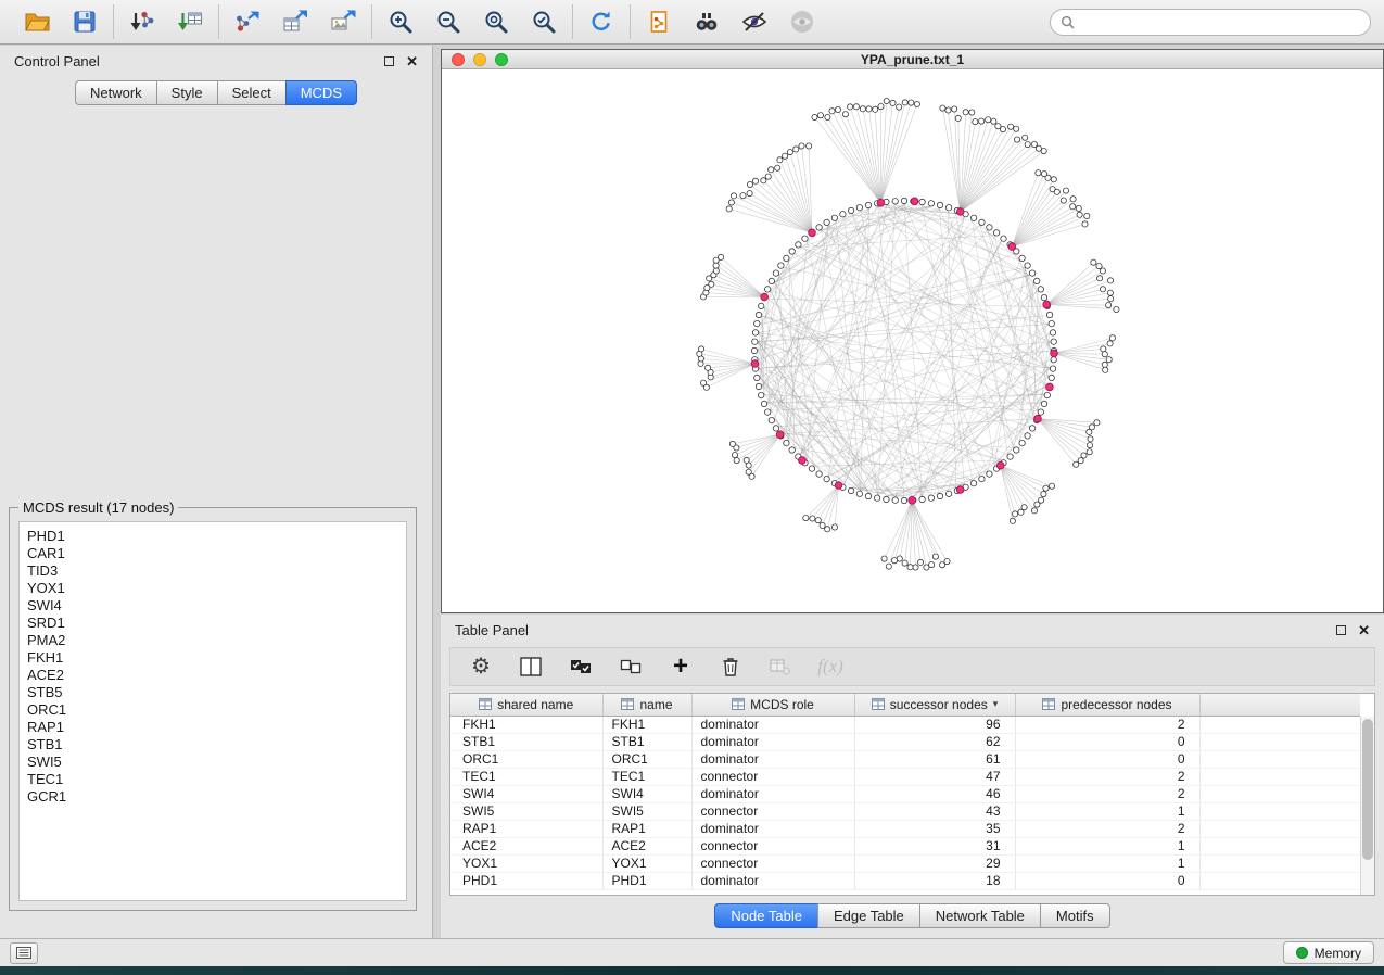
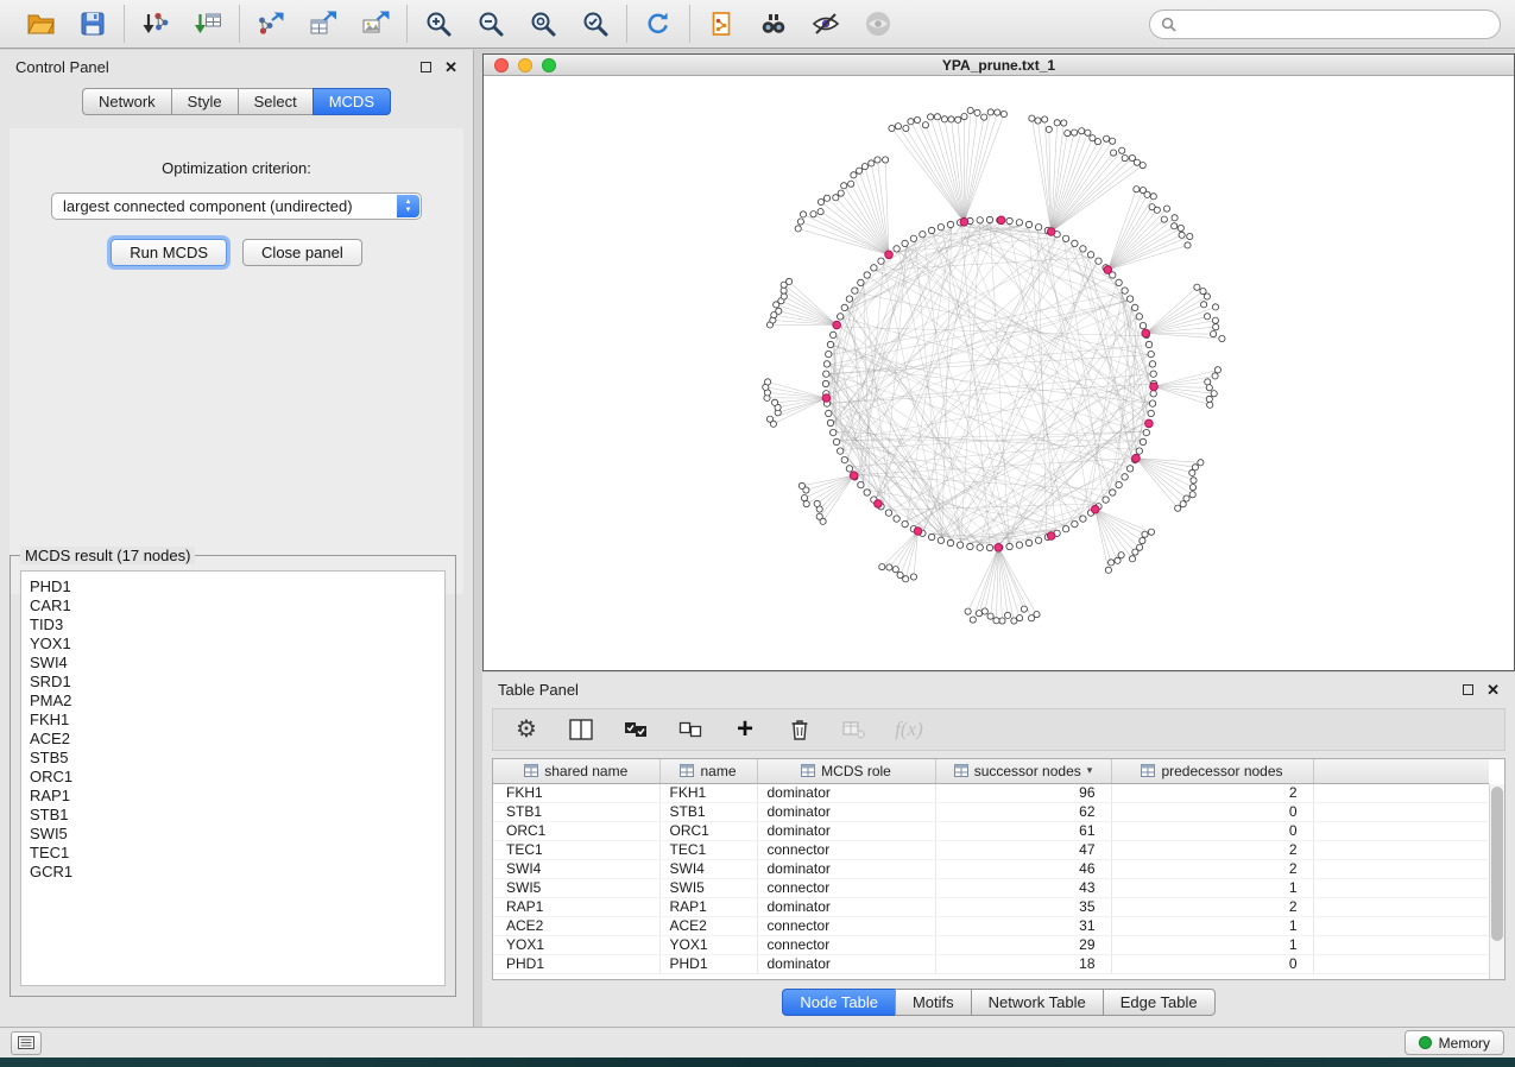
  Control Panel
  ✕
  Network
  Style
  Select
  MCDS
+ Optimization criterion:
+ largest connected component (undirected)
+ Run MCDS
+ Close panel
  MCDS result (17 nodes)
  PHD1
  CAR1
  TID3
  YOX1
  SWI4
  SRD1
  PMA2
  FKH1
  ACE2
  STB5
  ORC1
  RAP1
  STB1
  SWI5
  TEC1
  GCR1
  YPA_prune.txt_1
  Table Panel
  ✕
  ⚙
  +
  f(x)
  shared name	name	MCDS role	successor nodes ▾	predecessor nodes
  FKH1	FKH1	dominator	96	2
  STB1	STB1	dominator	62	0
  ORC1	ORC1	dominator	61	0
  TEC1	TEC1	connector	47	2
  SWI4	SWI4	dominator	46	2
  SWI5	SWI5	connector	43	1
  RAP1	RAP1	dominator	35	2
  ACE2	ACE2	connector	31	1
  YOX1	YOX1	connector	29	1
  PHD1	PHD1	dominator	18	0
  Node Table
- Edge Table
+ Motifs
  Network Table
- Motifs
+ Edge Table
  Memory
